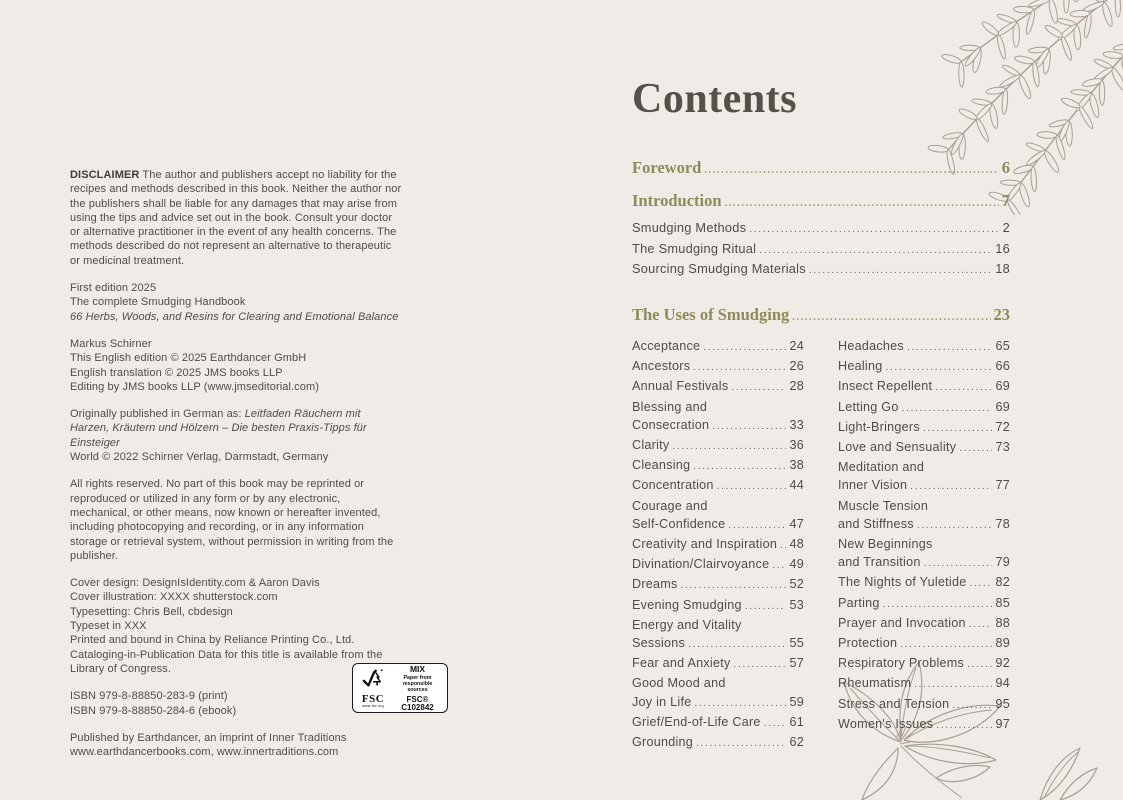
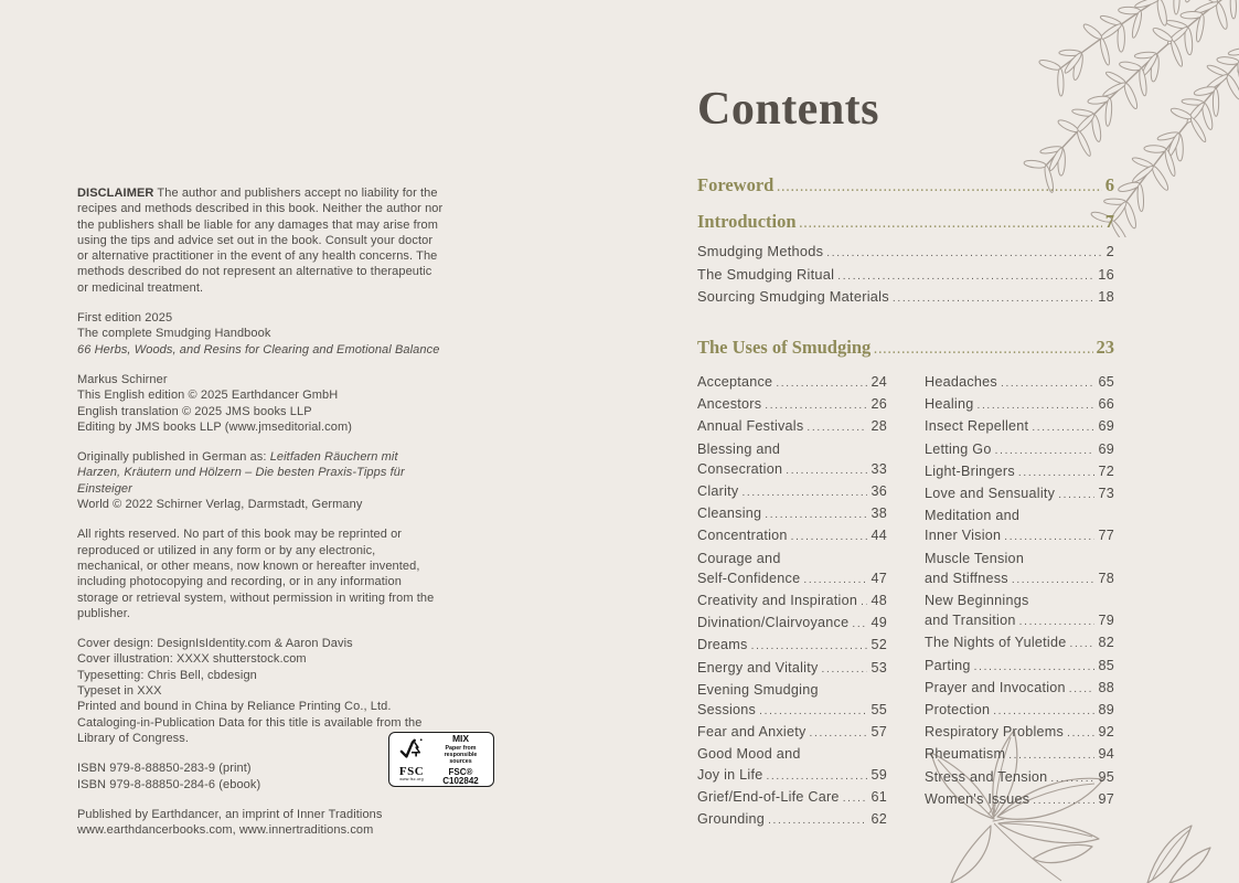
  DISCLAIMER The author and publishers accept no liability for the recipes and methods described in this book. Neither the author nor the publishers shall be liable for any damages that may arise from using the tips and advice set out in the book. Consult your doctor or alternative practitioner in the event of any health concerns. The methods described do not represent an alternative to therapeutic or medicinal treatment.
  First edition 2025
  The complete Smudging Handbook
  66 Herbs, Woods, and Resins for Clearing and Emotional Balance
  Markus Schirner
  This English edition © 2025 Earthdancer GmbH
  English translation © 2025 JMS books LLP
  Editing by JMS books LLP (www.jmseditorial.com)
  Originally published in German as: Leitfaden Räuchern mit Harzen, Kräutern und Hölzern – Die besten Praxis-Tipps für Einsteiger
  World © 2022 Schirner Verlag, Darmstadt, Germany
  All rights reserved. No part of this book may be reprinted or reproduced or utilized in any form or by any electronic, mechanical, or other means, now known or hereafter invented, including photocopying and recording, or in any information storage or retrieval system, without permission in writing from the publisher.
  Cover design: DesignIsIdentity.com & Aaron Davis
  Cover illustration: XXXX shutterstock.com
  Typesetting: Chris Bell, cbdesign
  Typeset in XXX
  Printed and bound in China by Reliance Printing Co., Ltd.
  Cataloging-in-Publication Data for this title is available from the Library of Congress.
  ISBN 979-8-88850-283-9 (print)
  ISBN 979-8-88850-284-6 (ebook)
  Published by Earthdancer, an imprint of Inner Traditions
  www.earthdancerbooks.com, www.innertraditions.com
  FSC
  MIX
  FSC® C102842
  Contents
  Foreword
  6
  Introduction
  7
  Smudging Methods
  2
  The Smudging Ritual
  16
  Sourcing Smudging Materials
  18
  The Uses of Smudging
  23
  Acceptance
  24
  Ancestors
  26
  Annual Festivals
  28
  Blessing and
  Consecration
  33
  Clarity
  36
  Cleansing
  38
  Concentration
  44
  Courage and
  Self-Confidence
  47
  Creativity and Inspiration
  48
  Divination/Clairvoyance
  49
  Dreams
  52
- Evening Smudging
+ Energy and Vitality
  53
- Energy and Vitality
+ Evening Smudging
  Sessions
  55
  Fear and Anxiety
  57
  Good Mood and
  Joy in Life
  59
  Grief/End-of-Life Care
  61
  Grounding
  62
  Headaches
  65
  Healing
  66
  Insect Repellent
  69
  Letting Go
  69
  Light-Bringers
  72
  Love and Sensuality
  73
  Meditation and
  Inner Vision
  77
  Muscle Tension
  and Stiffness
  78
  New Beginnings
  and Transition
  79
  The Nights of Yuletide
  82
  Parting
  85
  Prayer and Invocation
  88
  Protection
  89
  Respiratory Problems
  92
  Rheumatism
  94
  Stress and Tension
  95
  Women's Issues
  97
